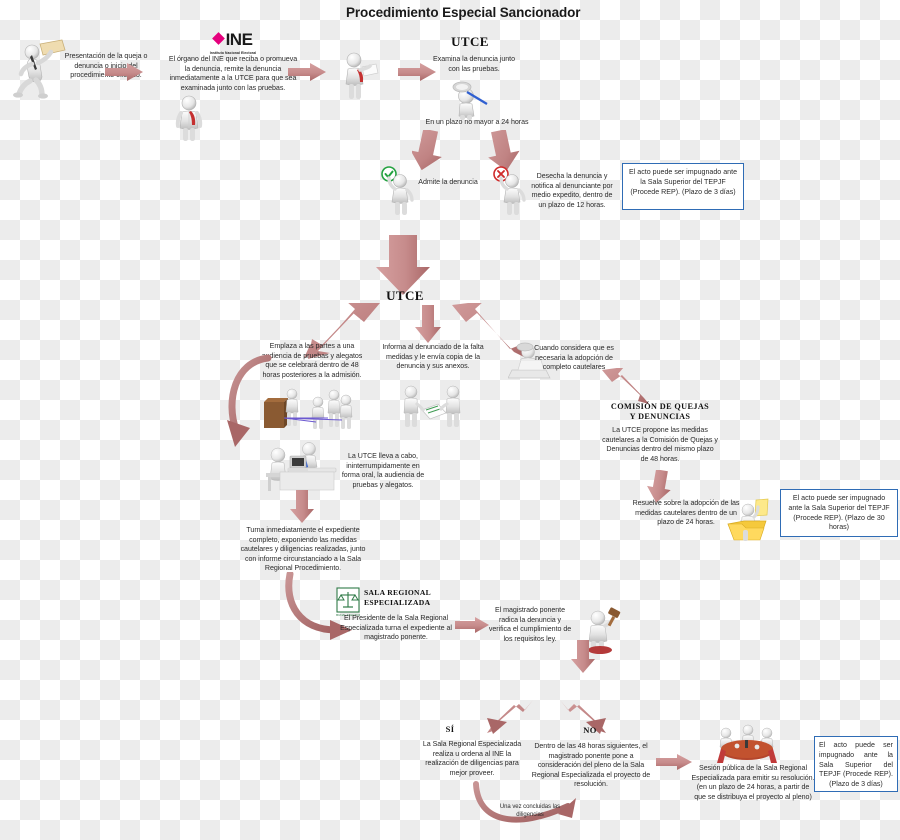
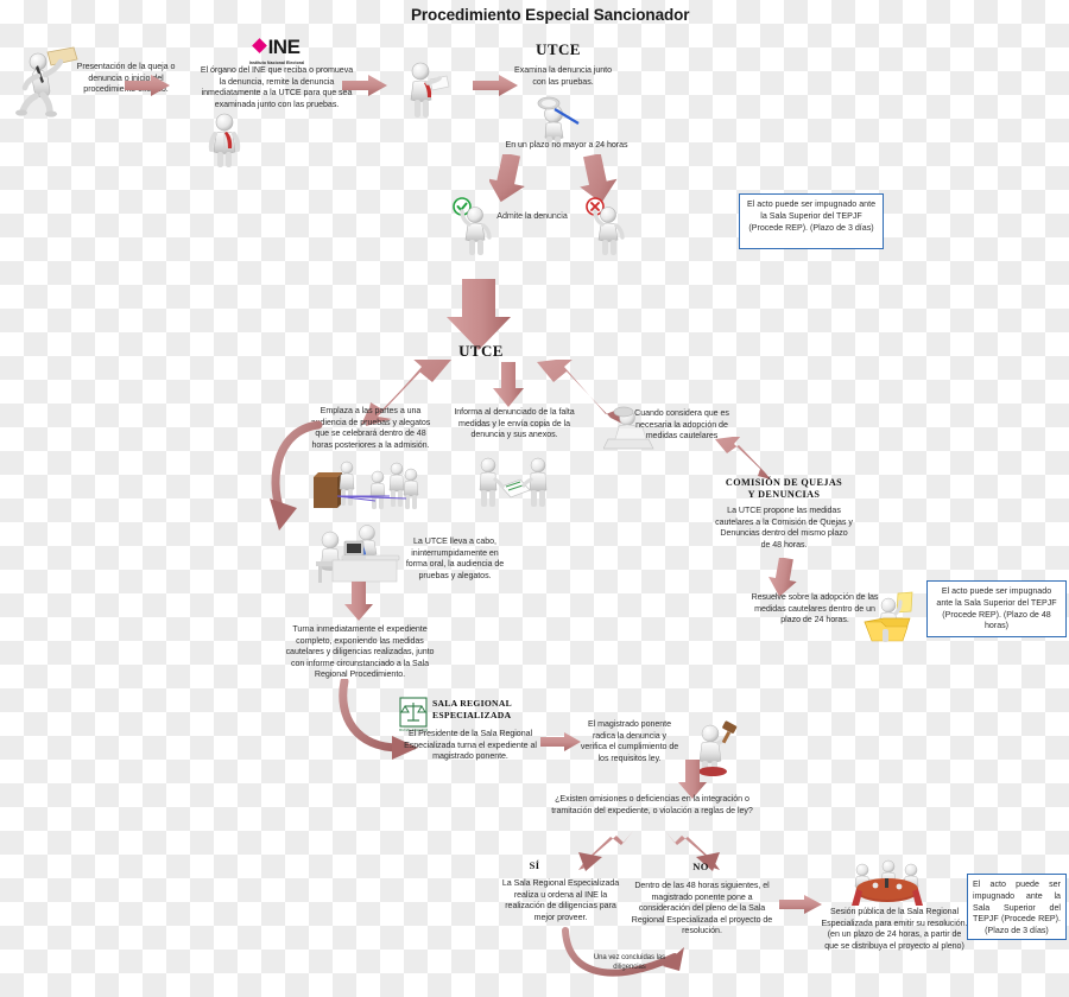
  Procedimiento Especial Sancionador
  Presentación de la queja o denuncia o inicioel procedimieo.
  INE
  El órgano del INE que reciba o promueva la denuncia, remite la denuncia inmediatamente a la UTCE para que sea examinada junto con las pruebas.
  UTCE
  Examina la denuncia junto con las pruebas.
  En un plazo no mayor a 24 horas
  Admite la denuncia
- Desecha la denuncia y notifica al denunciante por medio expedito, dentro de un plazo de 12 horas.
  El acto puede ser impugnado ante la Sala Superior del TEPJF (Procede REP). (Plazo de 3 días)
  UTCE
  Emplaza a las partes a una diencia de pruebas y alegatos que se celebrará dentro de 48 horas posteriores a la admisión.
  Informa al denunciado de la falta medidas y le envía copia de la denuncia y sus anexos.
- Cuando considera que es necesaria la adopción de completo cautelares
+ Cuando considera que es necesaria la adopción de medidas cautelares
  COMISIÓN DE QUEJAS
  Y DENUNCIAS
  La UTCE propone las medidas cautelares a la Comisión de Quejas y Denuncias dentro del mismo plazo de 48 horas.
  Resuelve sobre la adopción de las medidas cautelares dentro de un plazo de 24 horas.
- El acto puede ser impugnado ante la Sala Superior del TEPJF (Procede REP). (Plazo de 30 horas)
+ El acto puede ser impugnado ante la Sala Superior del TEPJF (Procede REP). (Plazo de 48 horas)
  La UTCE lleva a cabo, ininterrumpidamente en forma oral, la audiencia de pruebas y alegatos.
  Turna inmediatamente el expediente completo, exponiendo las medidas cautelares y diligencias realizadas, junto con informe circunstanciado a la Sala Regional Procedimiento.
  SALA REGIONAL
  ESPECIALIZADA
  El Presidente de la Sala Regional Especializada turna el expediente al magistrado ponente.
  El magistrado ponente radica la denuncia y verifica el cumplimiento de los requisitos ley.
+ ¿Existen omisiones o deficiencias en la integración o tramitación del expediente, o violación a reglas de ley?
  SÍ
  La Sala Regional Especializada realiza u ordena al INE la realización de diligencias para mejor proveer.
  NO
  Dentro de las 48 horas siguientes, el magistrado ponente pone a consideración del pleno de la Sala Regional Especializada el proyecto de resolución.
  Sesión pública de la Sala Regional Especializada para emitir su resolución (en un plazo de 24 horas, a partir de que se distribuya el proyecto al pleno)
  El acto puede ser impugnado ante la Sala Superior del TEPJF (Procede REP). (Plazo de 3 días)
